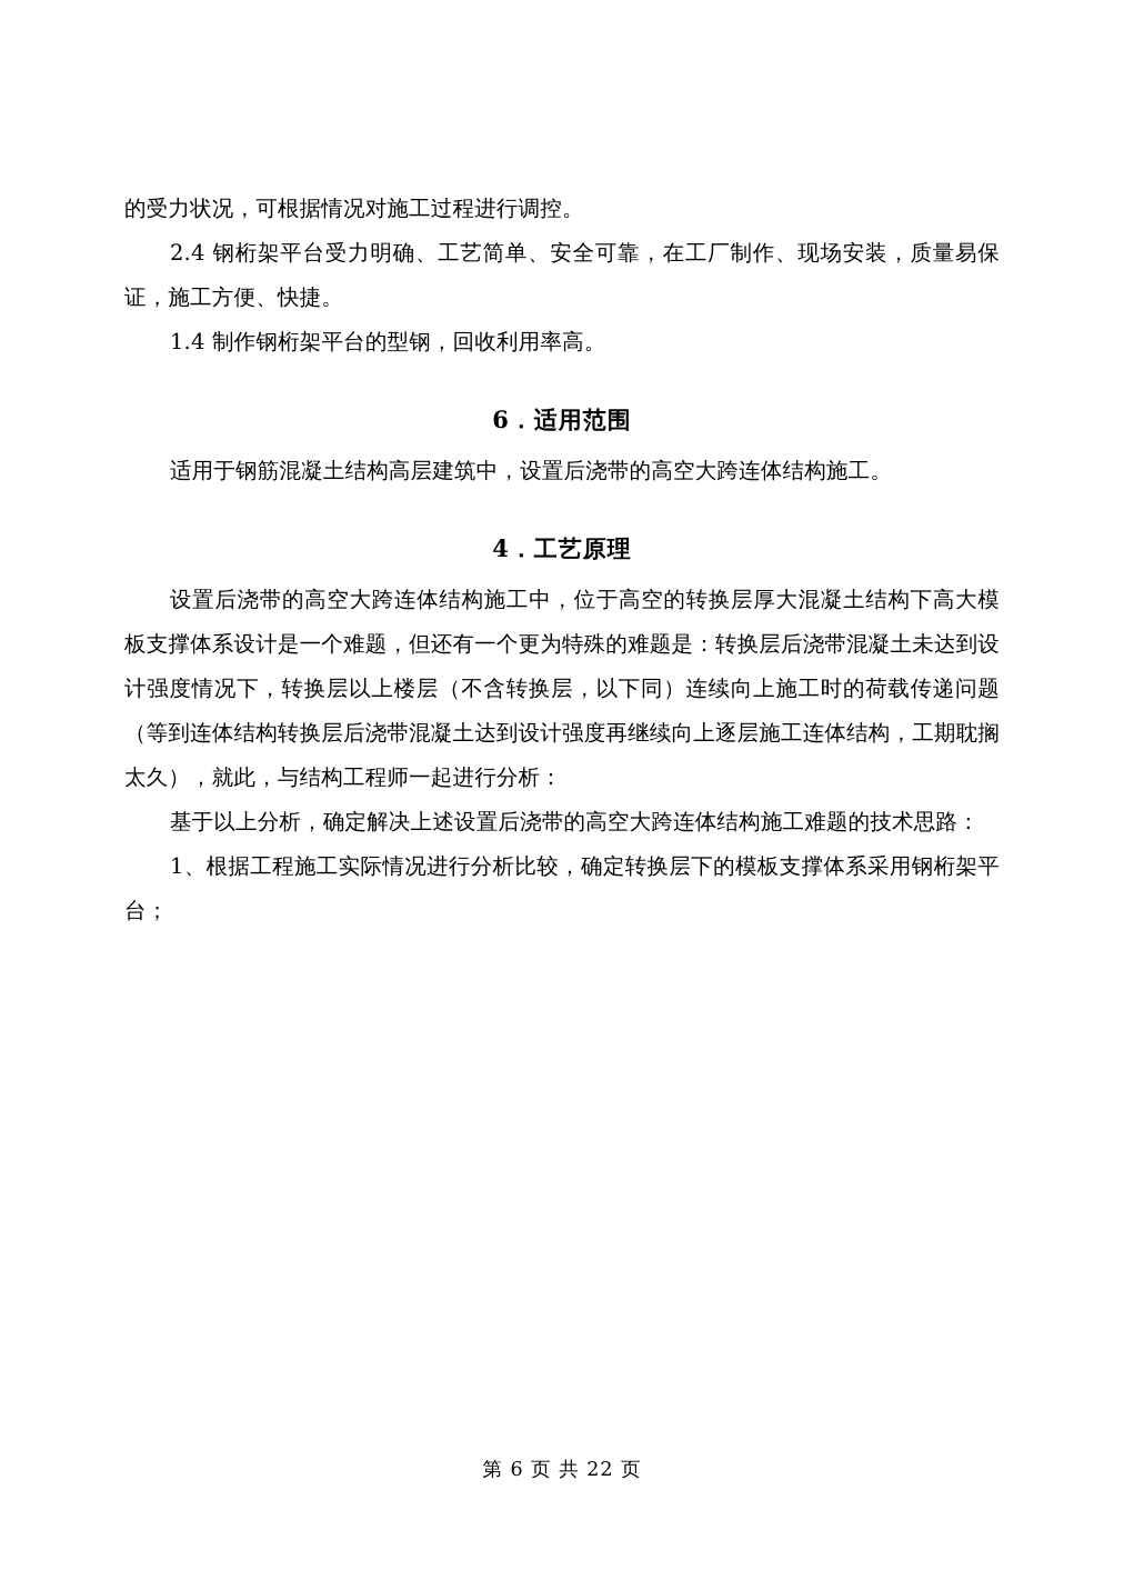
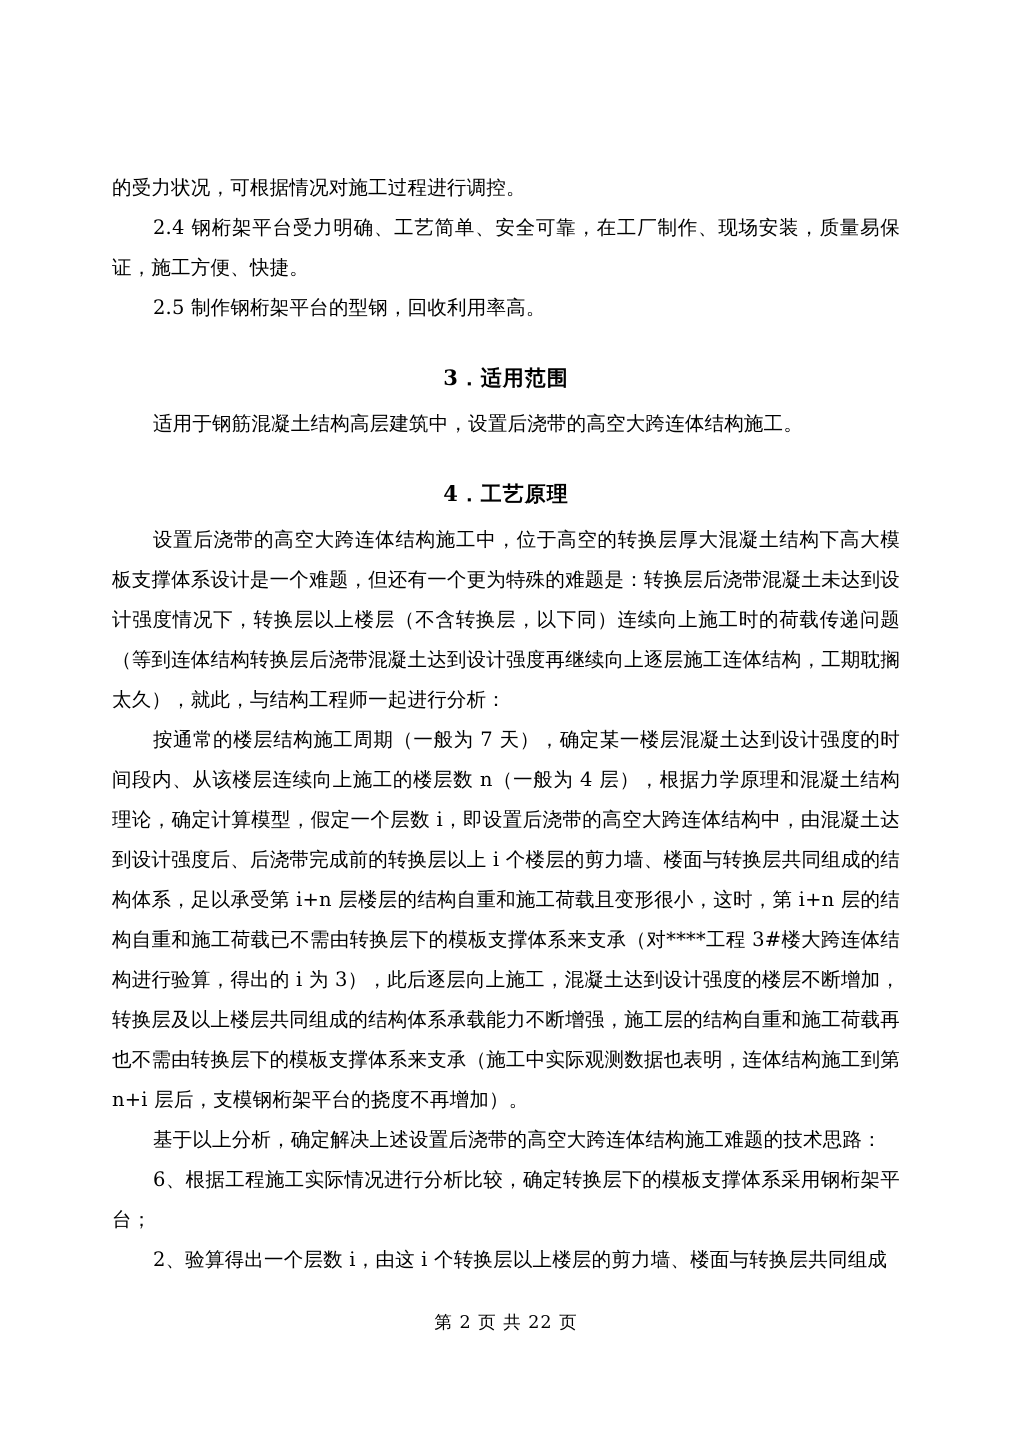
  的受力状况，可根据情况对施工过程进行调控。
  2.4 钢桁架平台受力明确、工艺简单、安全可靠，在工厂制作、现场安装，质量易保证，施工方便、快捷。
- 1.4 制作钢桁架平台的型钢，回收利用率高。
+ 2.5 制作钢桁架平台的型钢，回收利用率高。
- 6．适用范围
+ 3．适用范围
  适用于钢筋混凝土结构高层建筑中，设置后浇带的高空大跨连体结构施工。
  4．工艺原理
  设置后浇带的高空大跨连体结构施工中，位于高空的转换层厚大混凝土结构下高大模板支撑体系设计是一个难题，但还有一个更为特殊的难题是：转换层后浇带混凝土未达到设计强度情况下，转换层以上楼层（不含转换层，以下同）连续向上施工时的荷载传递问题（等到连体结构转换层后浇带混凝土达到设计强度再继续向上逐层施工连体结构，工期耽搁太久），就此，与结构工程师一起进行分析：
+ 按通常的楼层结构施工周期（一般为 7 天），确定某一楼层混凝土达到设计强度的时间段内、从该楼层连续向上施工的楼层数 n（一般为 4 层），根据力学原理和混凝土结构理论，确定计算模型，假定一个层数 i，即设置后浇带的高空大跨连体结构中，由混凝土达到设计强度后、后浇带完成前的转换层以上 i 个楼层的剪力墙、楼面与转换层共同组成的结构体系，足以承受第 i+n 层楼层的结构自重和施工荷载且变形很小，这时，第 i+n 层的结构自重和施工荷载已不需由转换层下的模板支撑体系来支承（对****工程 3#楼大跨连体结构进行验算，得出的 i 为 3），此后逐层向上施工，混凝土达到设计强度的楼层不断增加，转换层及以上楼层共同组成的结构体系承载能力不断增强，施工层的结构自重和施工荷载再也不需由转换层下的模板支撑体系来支承（施工中实际观测数据也表明，连体结构施工到第 n+i 层后，支模钢桁架平台的挠度不再增加）。
  基于以上分析，确定解决上述设置后浇带的高空大跨连体结构施工难题的技术思路：
- 1、根据工程施工实际情况进行分析比较，确定转换层下的模板支撑体系采用钢桁架平台；
+ 6、根据工程施工实际情况进行分析比较，确定转换层下的模板支撑体系采用钢桁架平台；
+ 2、验算得出一个层数 i，由这 i 个转换层以上楼层的剪力墙、楼面与转换层共同组成
- 第 6 页 共 22 页
+ 第 2 页 共 22 页
